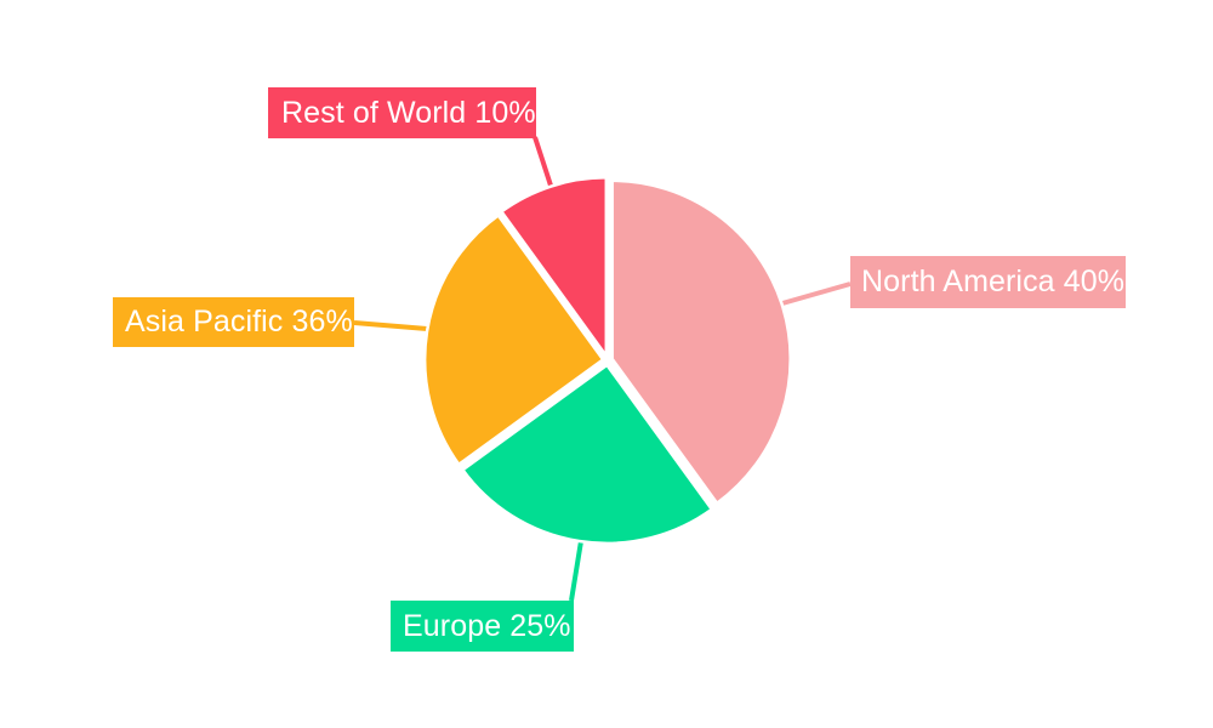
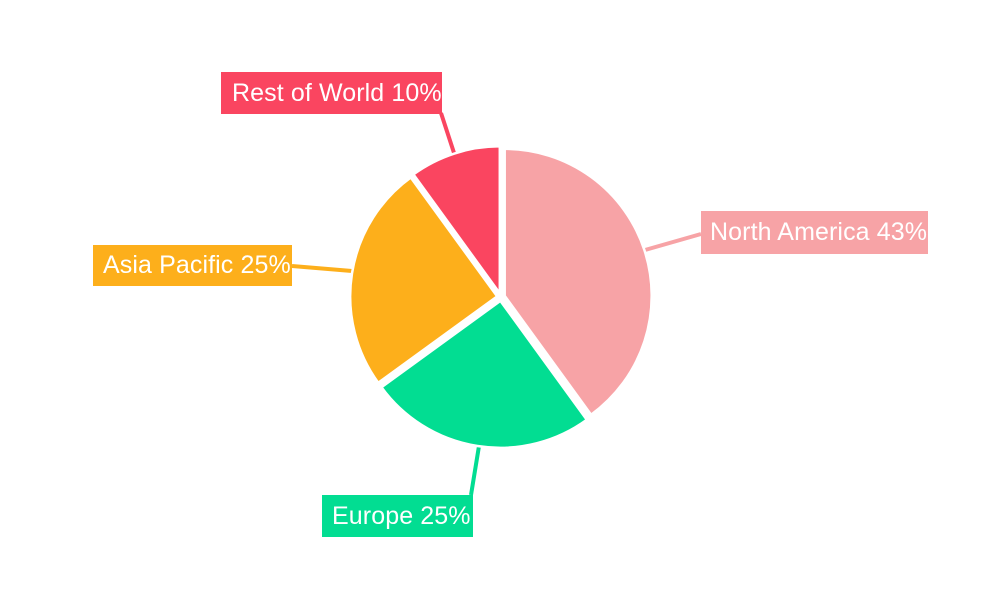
- North America 40%
+ North America 43%
  Rest of World 10%
- Asia Pacific 36%
+ Asia Pacific 25%
  Europe 25%
